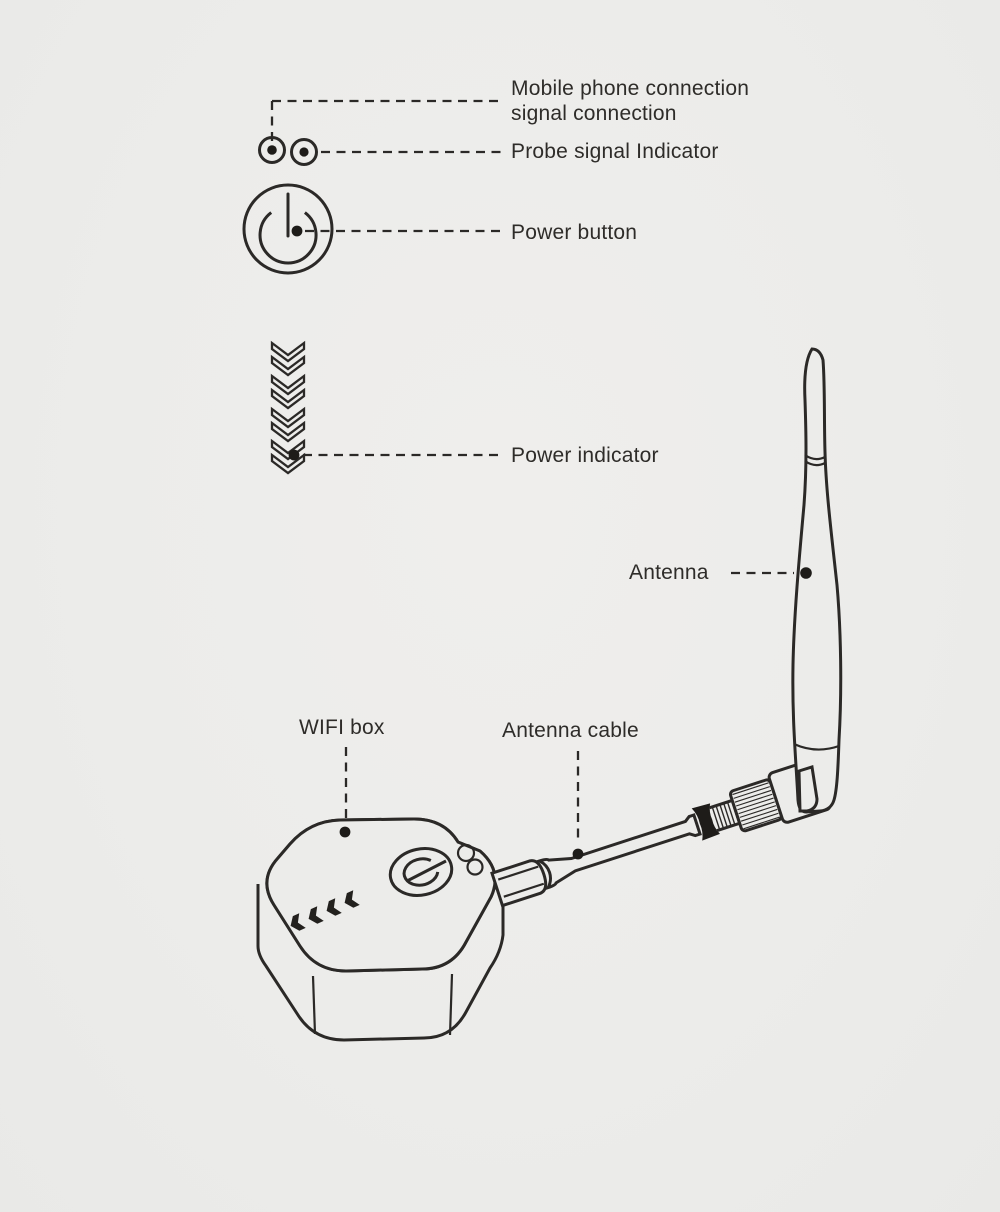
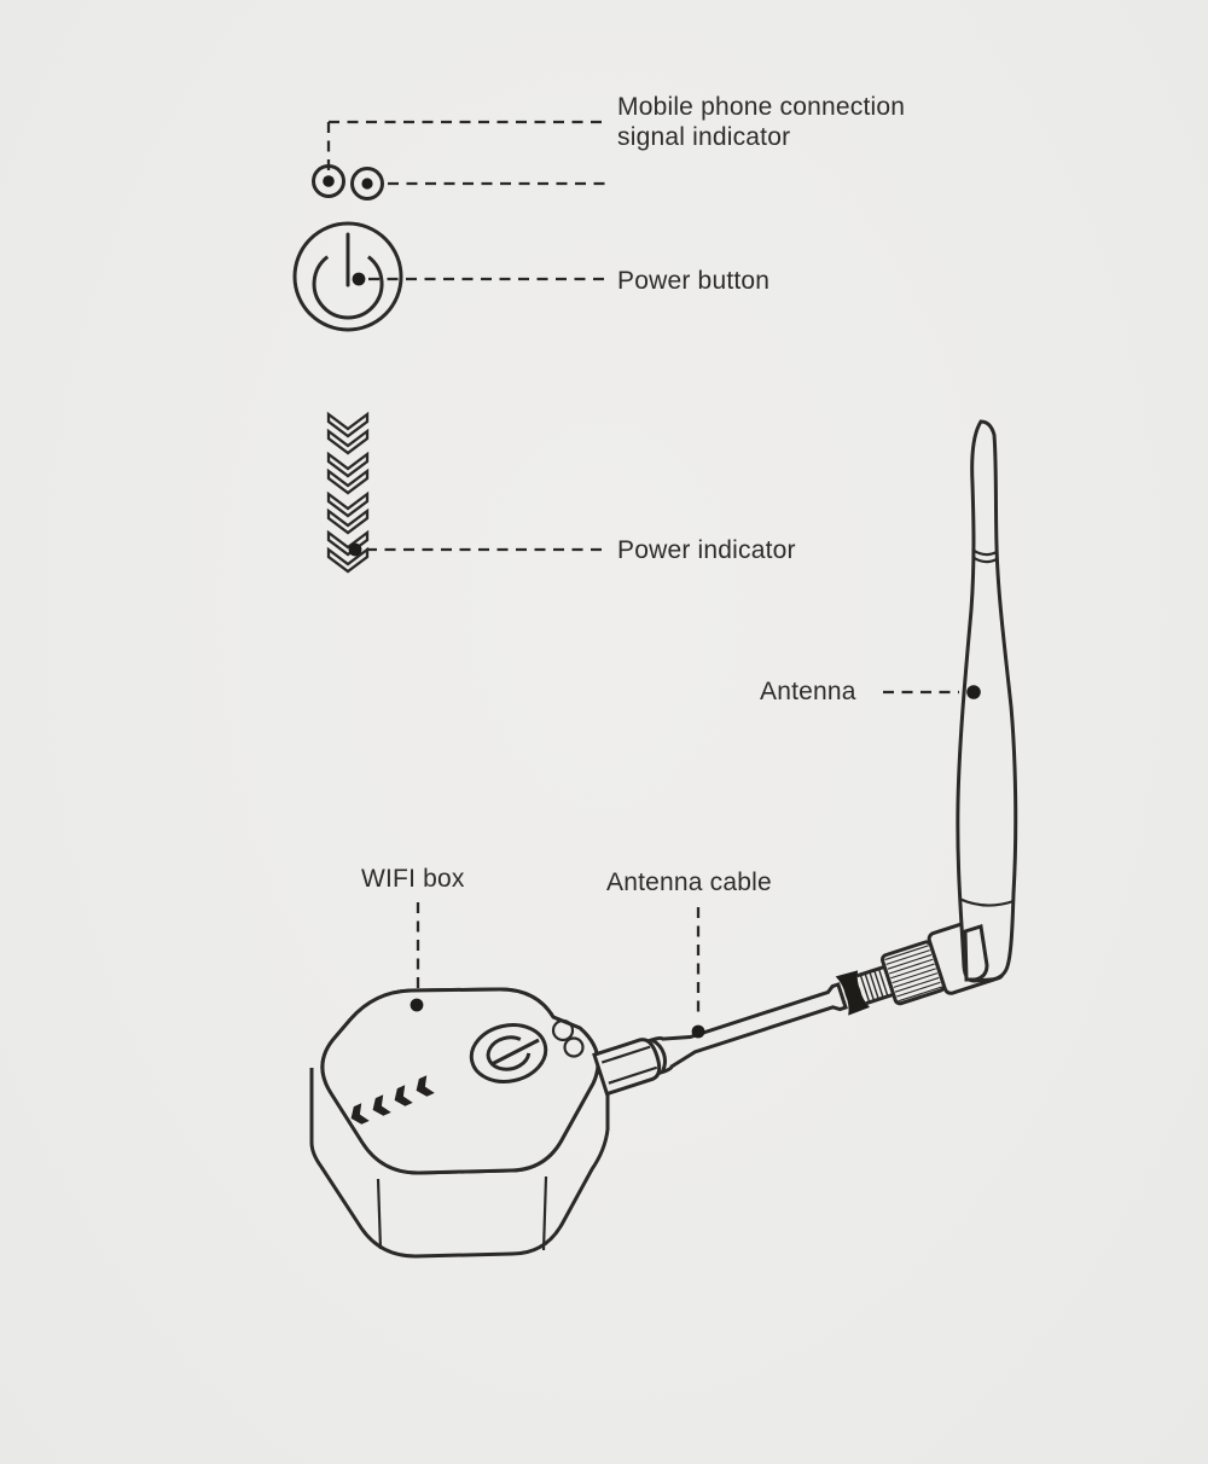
- Mobile phone connection signal connection
+ Mobile phone connection signal indicator
- Probe signal Indicator
  Power button
  Power indicator
  Antenna
  WIFI box
  Antenna cable
